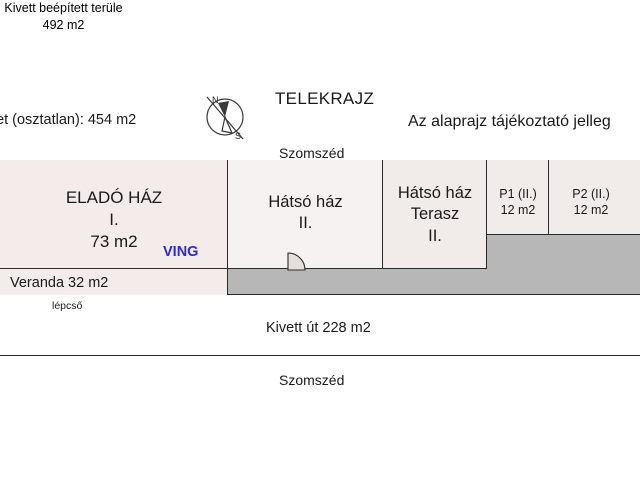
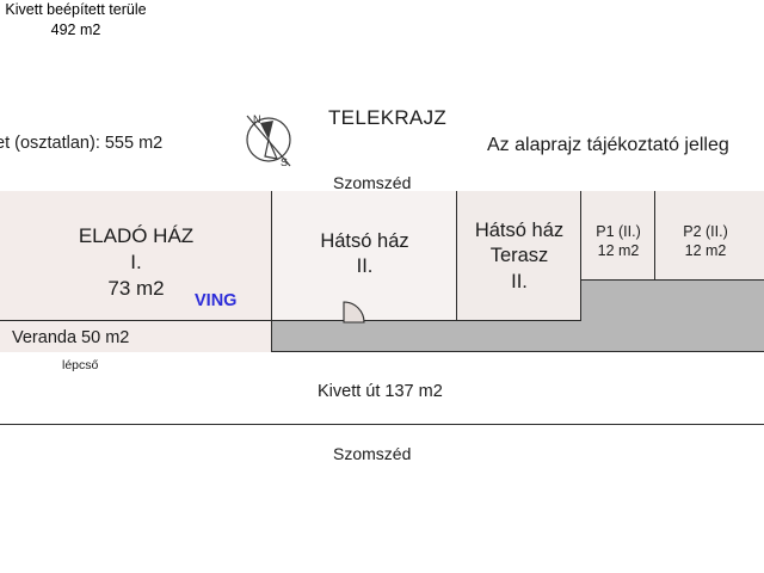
  TELEKRAJZ
  Az alaprajz tájékoztató jelleg
- et (osztatlan): 454 m2
+ et (osztatlan): 555 m2
  N
  S
  Szomszéd
  Szomszéd
- Kivett út 228 m2
+ Kivett út 137 m2
  ELADÓ HÁZ
  I.
  73 m2
  Hátsó ház
  II.
  Hátsó ház
  Terasz
  II.
  P1 (II.)
  12 m2
  P2 (II.)
  12 m2
- Veranda 32 m2
+ Veranda 50 m2
  lépcső
  VING
  Kivett beépített terüle
  492 m2
